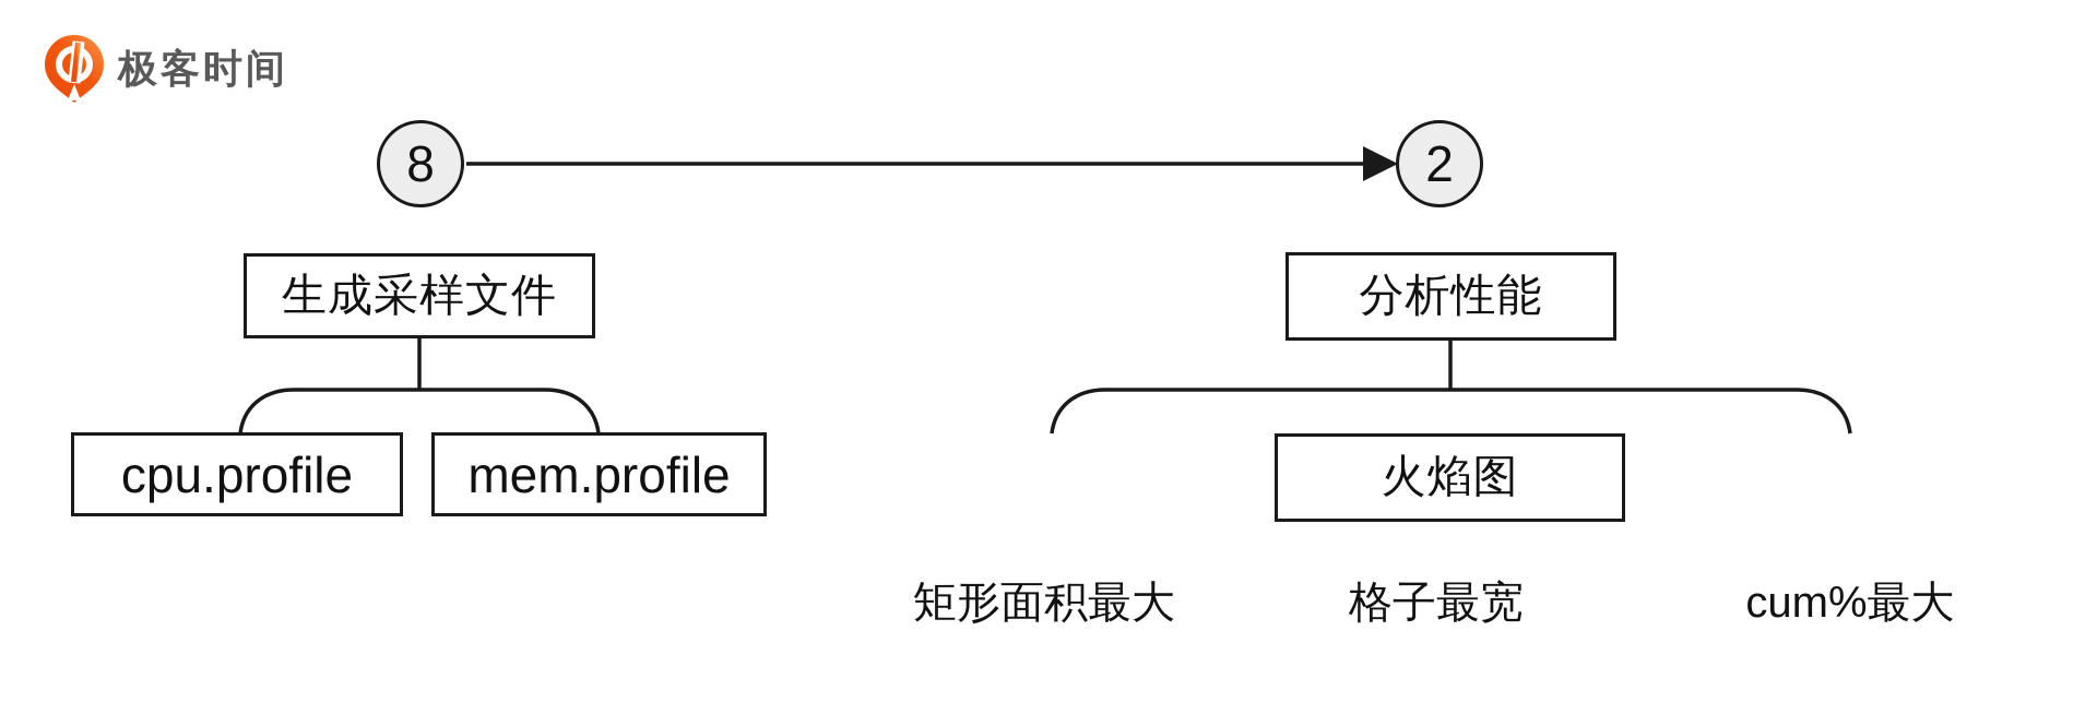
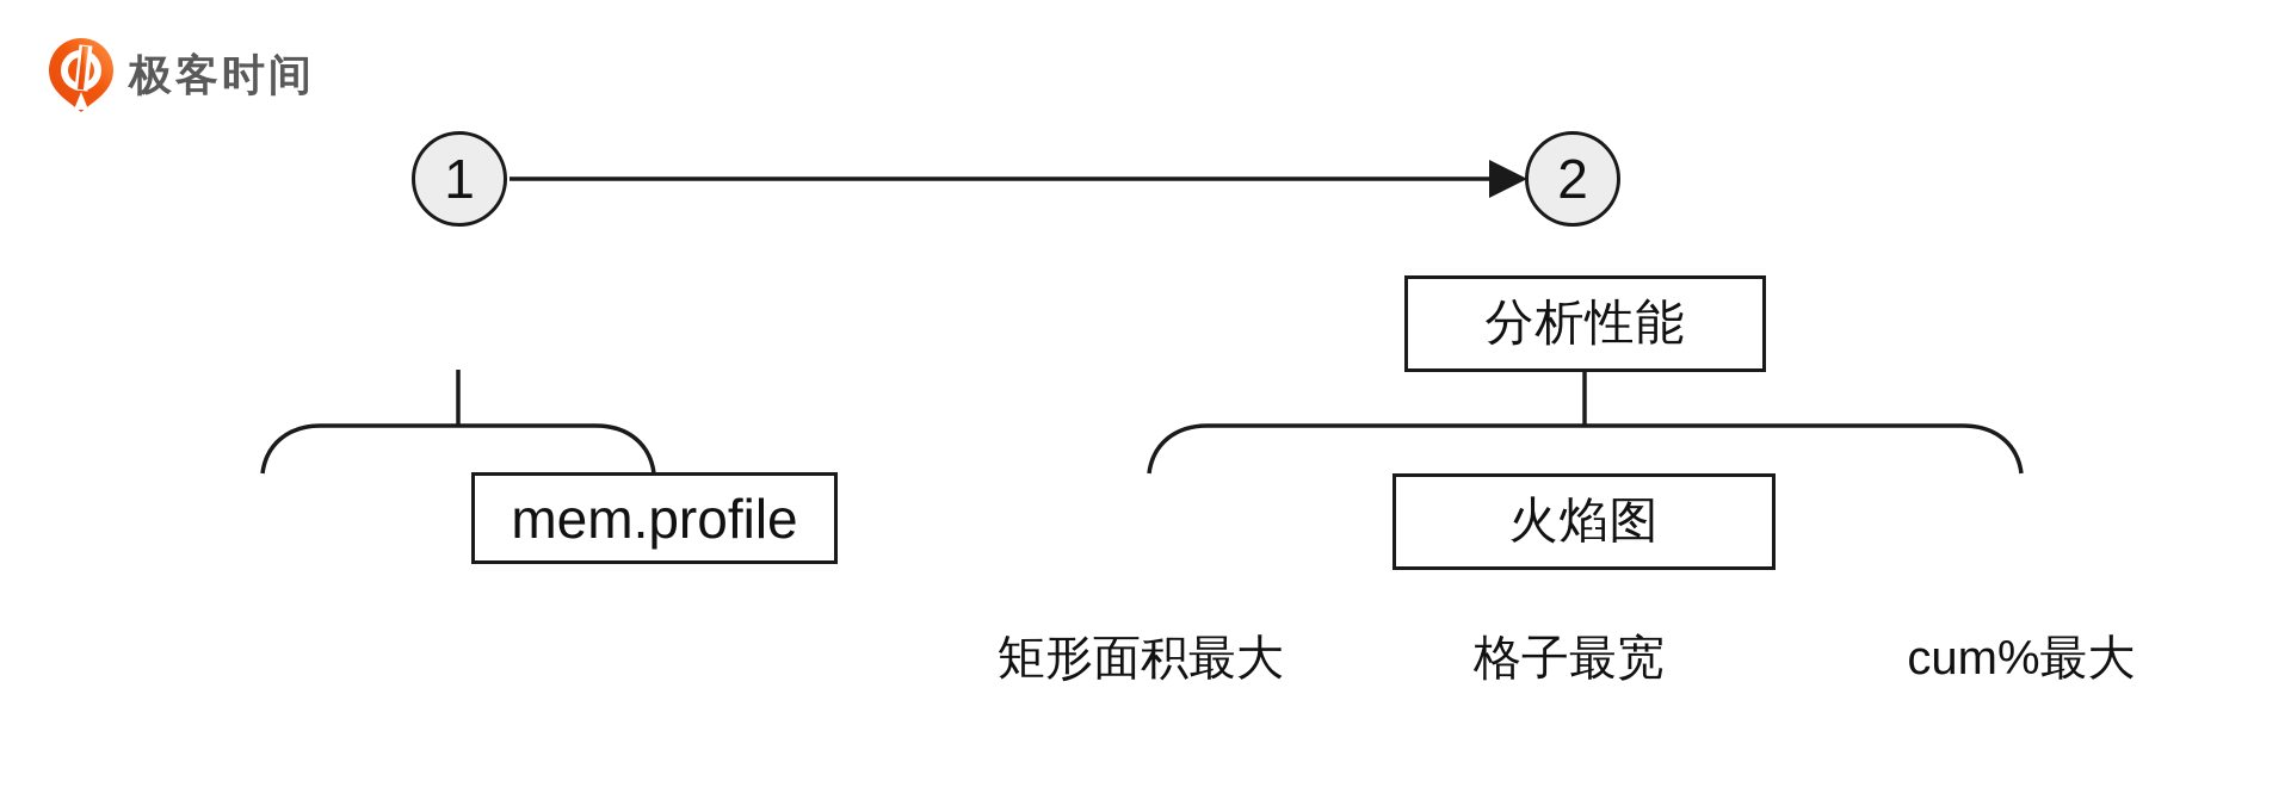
  极客时间
- 8
+ 1
  2
- 生成采样文件
- cpu.profile
  mem.profile
  分析性能
  火焰图
  矩形面积最大
  格子最宽
  cum%最大
